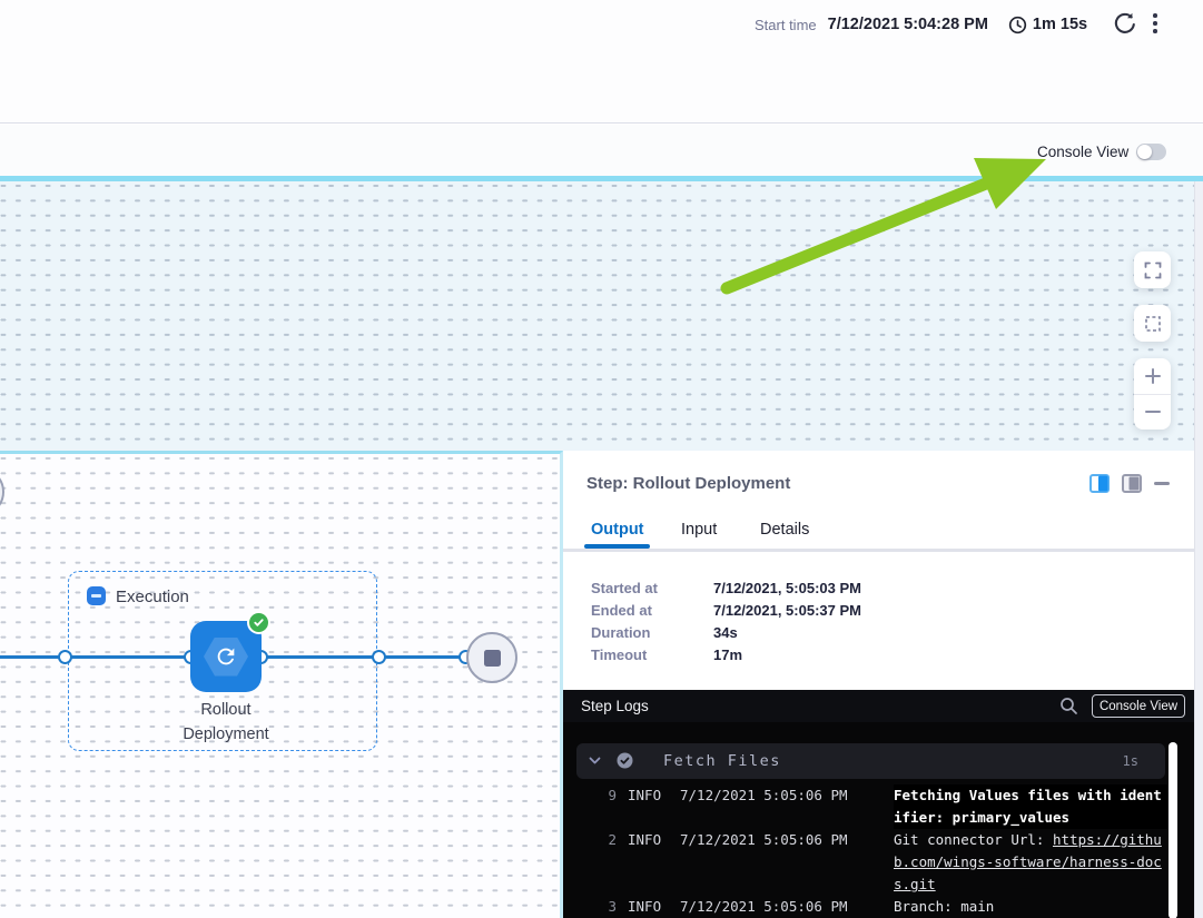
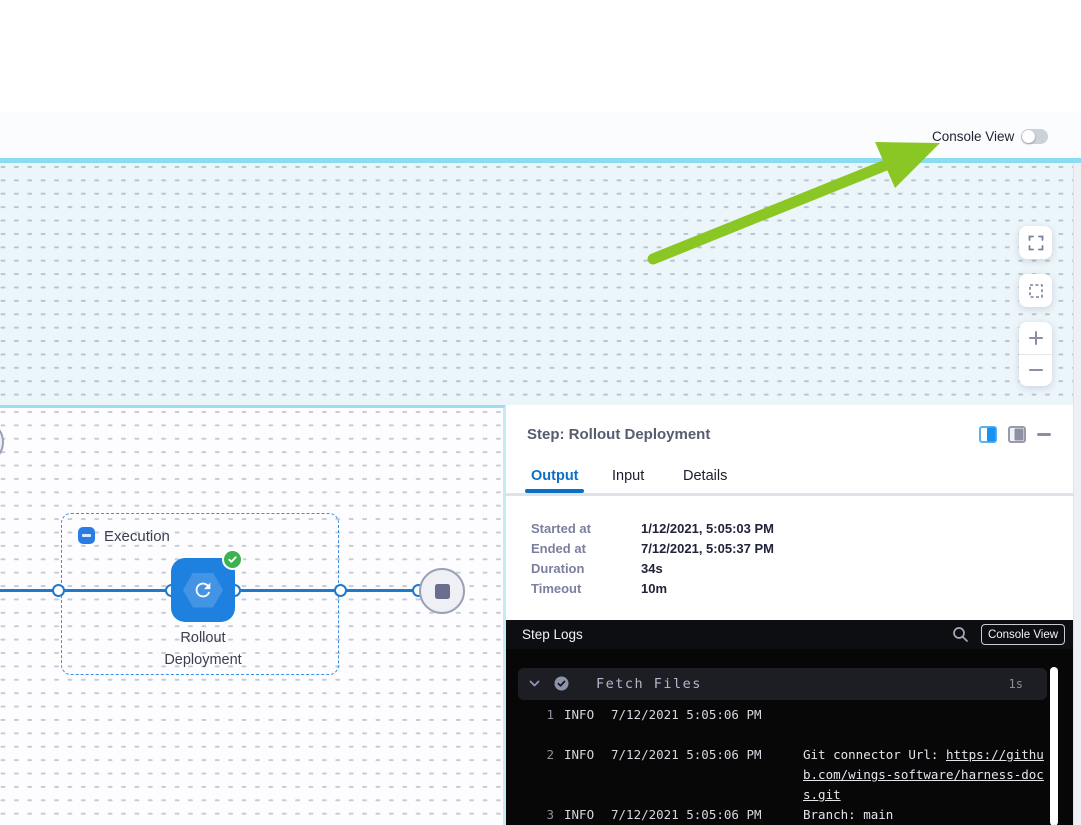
- Start time
- 7/12/2021 5:04:28 PM
- 1m 15s
  Console View
  Execution
  Rollout
  Deployment
  Step: Rollout Deployment
  Output
  Input
  Details
  Started at
- 7/12/2021, 5:05:03 PM
+ 1/12/2021, 5:05:03 PM
  Ended at
  7/12/2021, 5:05:37 PM
  Duration
  34s
  Timeout
- 17m
+ 10m
  Step Logs
  Console View
  Fetch Files
  1s
- 9
+ 1
  INFO
  7/12/2021 5:05:06 PM
- Fetching Values files with identifier: primary_values
  2
  INFO
  7/12/2021 5:05:06 PM
  Git connector Url: https://github.com/wings-software/harness-docs.git
  3
  INFO
  7/12/2021 5:05:06 PM
  Branch: main
